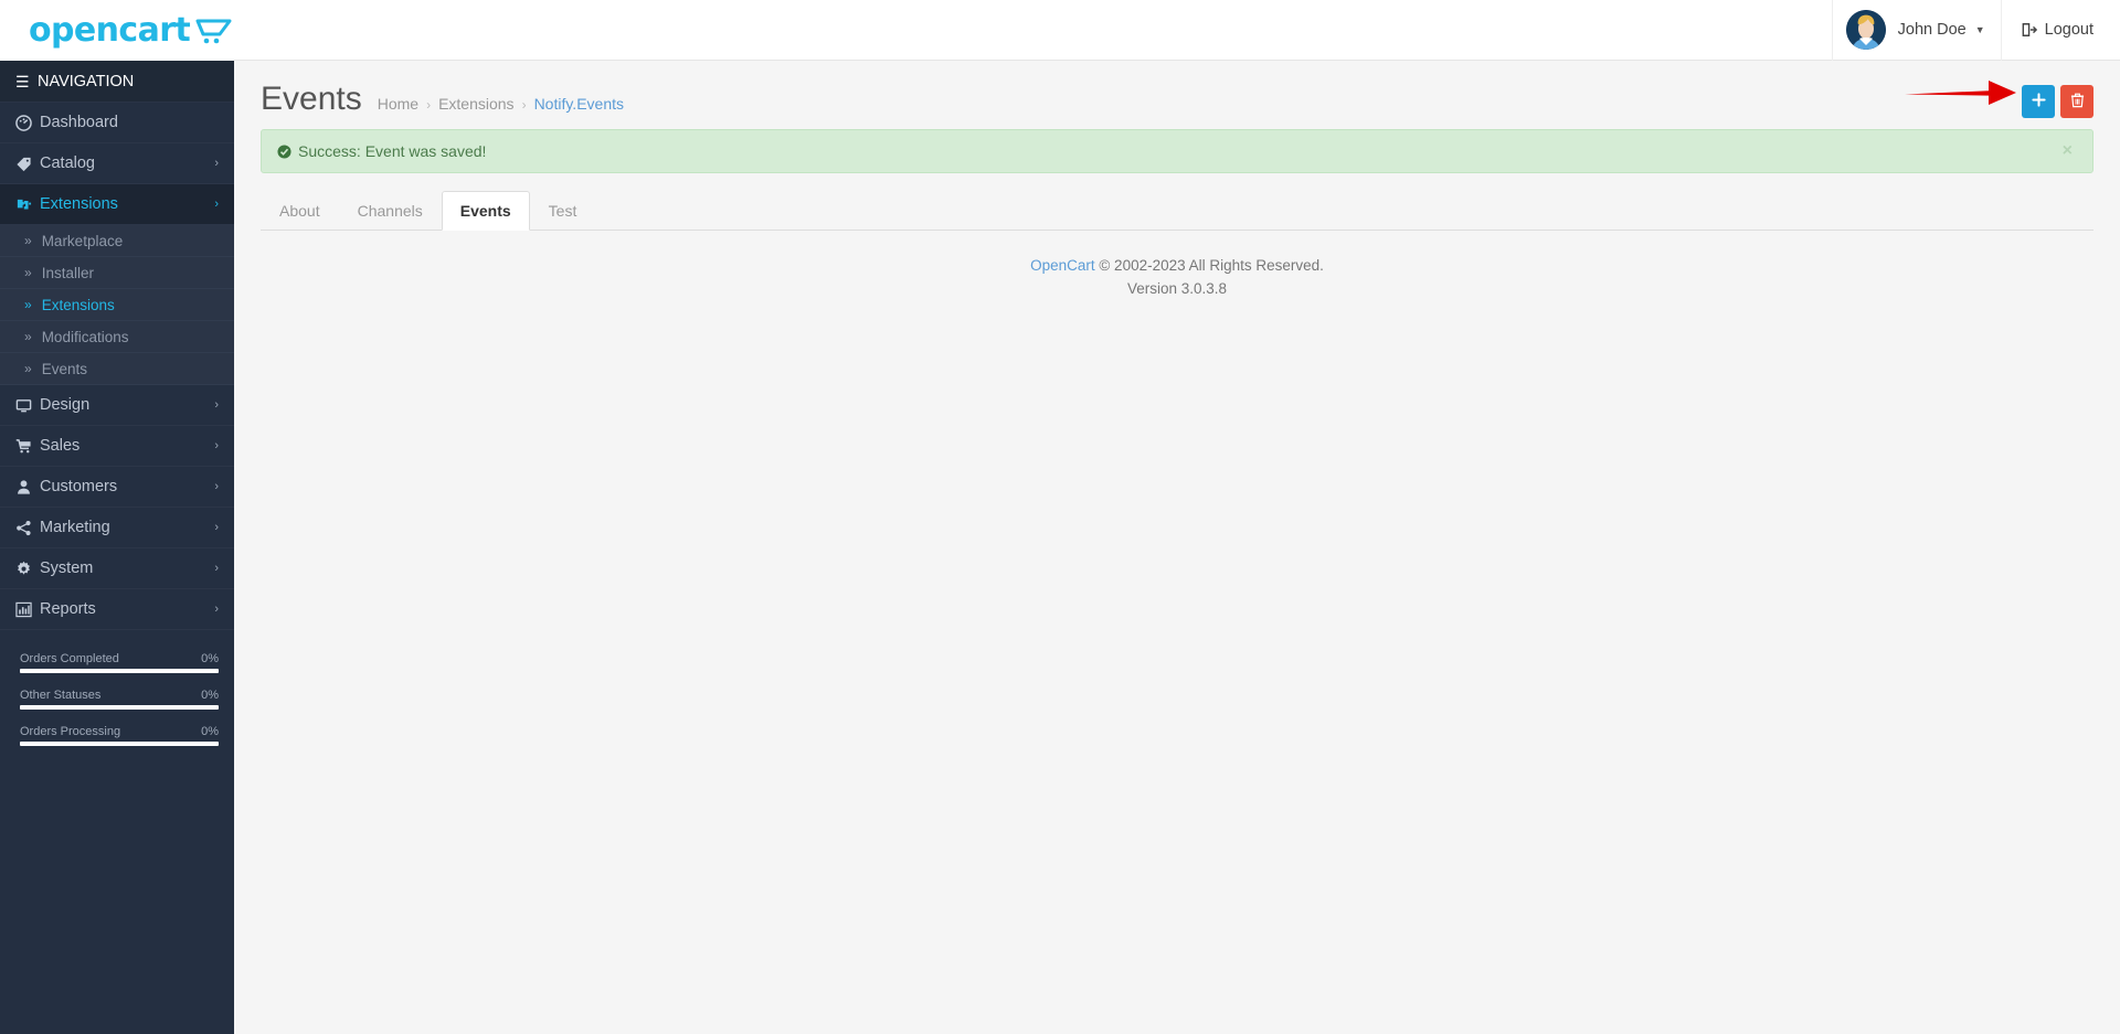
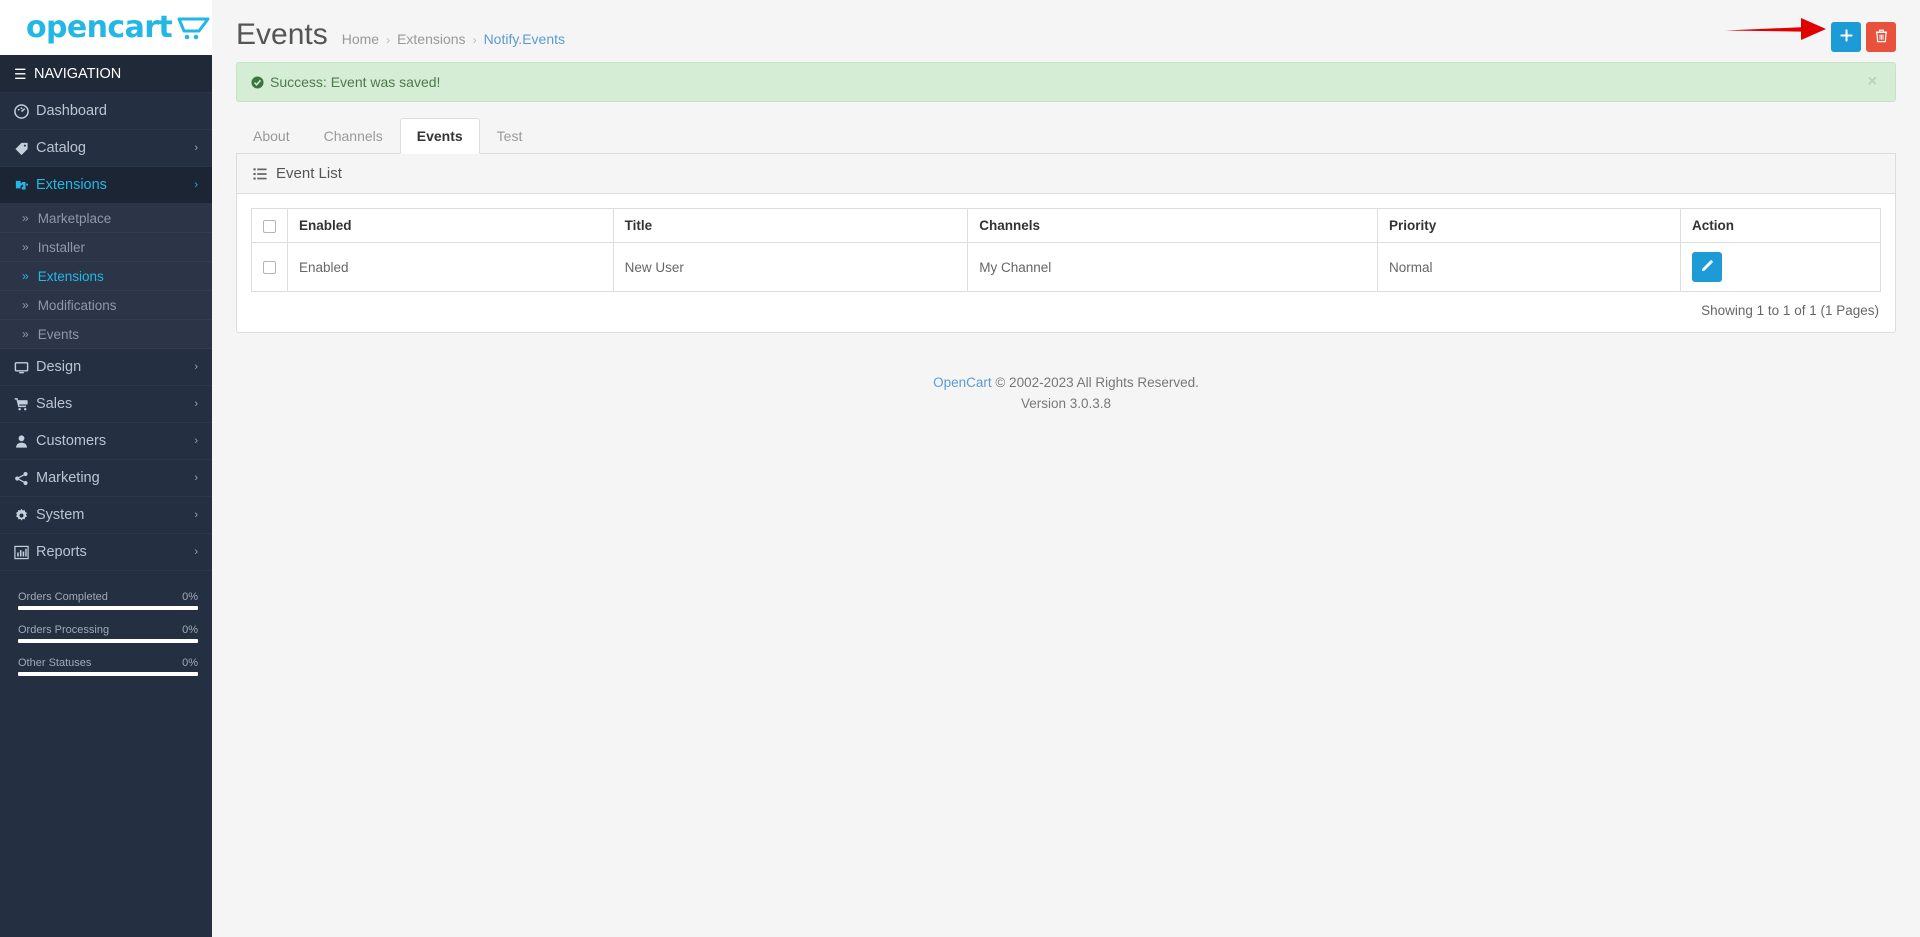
  opencart
  ☰
  NAVIGATION
  Dashboard
  Catalog
  ›
  Extensions
  ›
  »
  Marketplace
  »
  Installer
  »
  Extensions
  »
  Modifications
  »
  Events
  Design
  ›
  Sales
  ›
  Customers
  ›
  Marketing
  ›
  System
  ›
  Reports
  ›
  Orders Completed
  0%
- Other Statuses
+ Orders Processing
  0%
- Orders Processing
+ Other Statuses
  0%
- John Doe
- ▼
- Logout
  Events
  Home
  ›
  Extensions
  ›
  Notify.Events
  Success: Event was saved!
  ×
  About
  Channels
  Events
  Test
+ Event List
+ 	Enabled	Title	Channels	Priority	Action
+ 	Enabled	New User	My Channel	Normal
+ Showing 1 to 1 of 1 (1 Pages)
  OpenCart © 2002-2023 All Rights Reserved.
  Version 3.0.3.8
